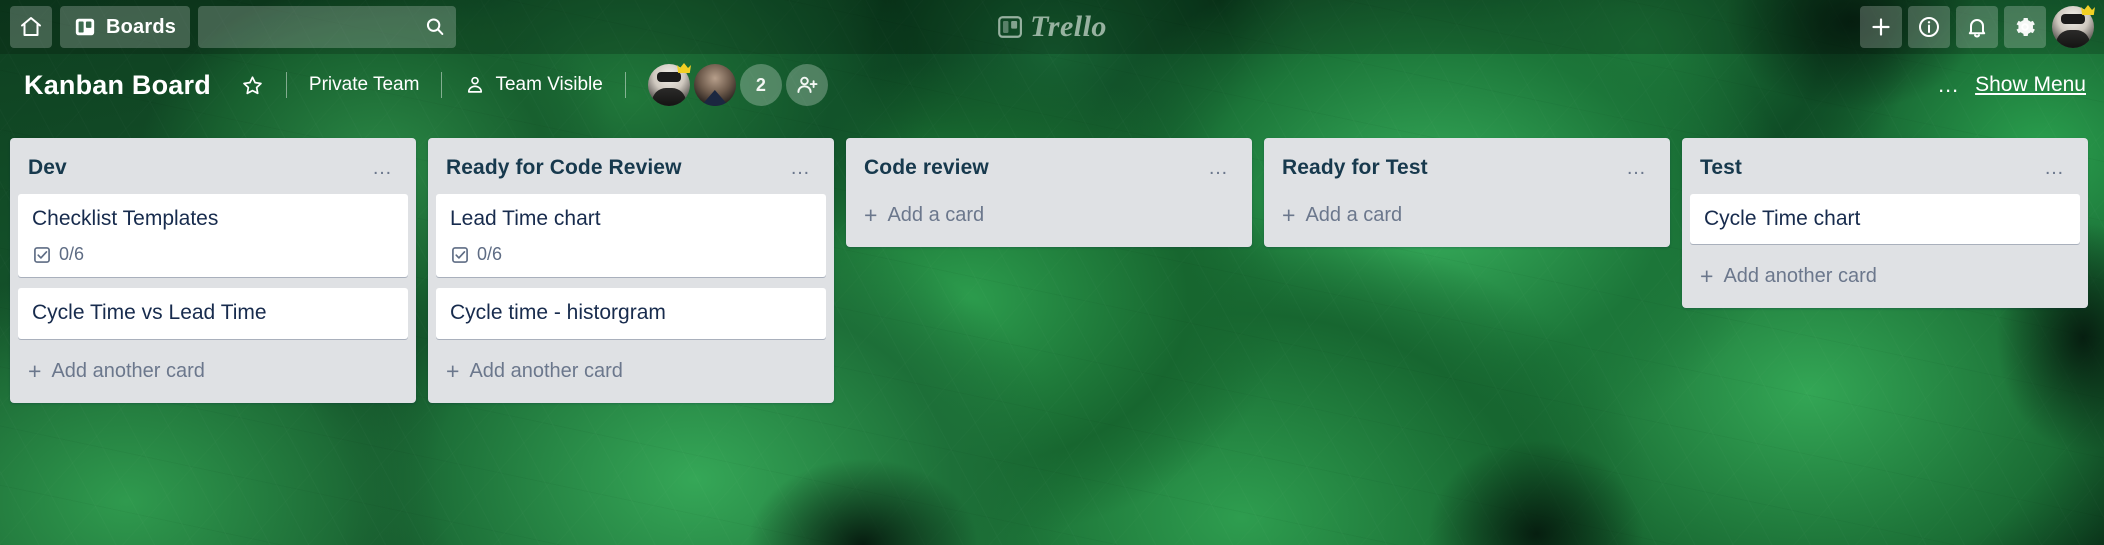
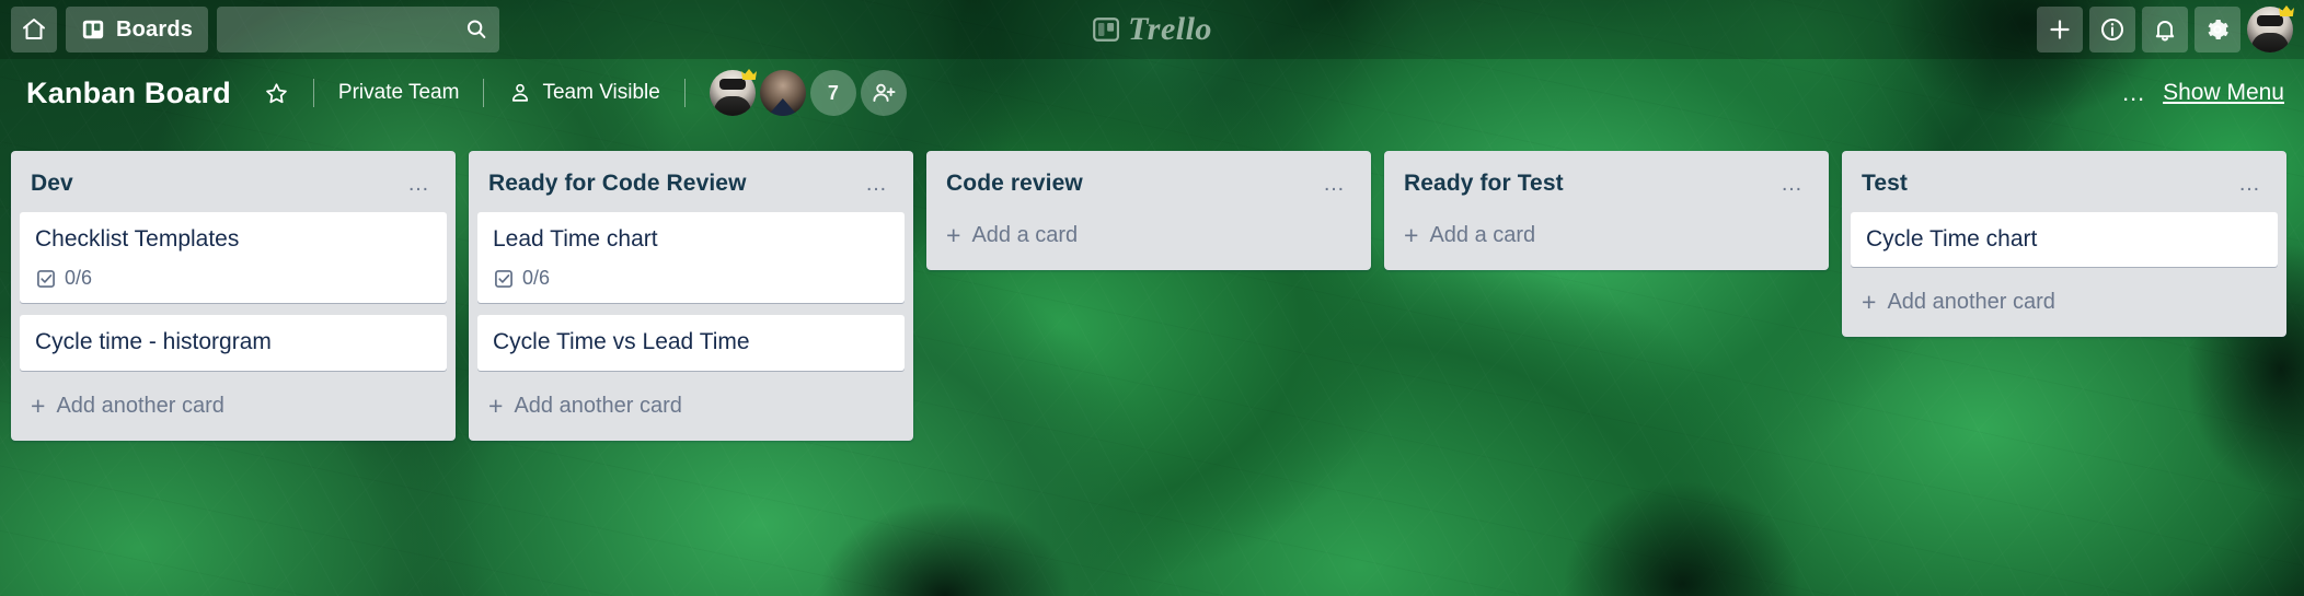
  Boards
  Trello
  Kanban Board
  Private Team
  Team Visible
- 2
+ 7
  …
  Show Menu
  Dev
  …
  Checklist Templates
  0/6
- Cycle Time vs Lead Time
+ Cycle time - historgram
  +
  Add another card
  Ready for Code Review
  …
  Lead Time chart
  0/6
- Cycle time - historgram
+ Cycle Time vs Lead Time
  +
  Add another card
  Code review
  …
  +
  Add a card
  Ready for Test
  …
  +
  Add a card
  Test
  …
  Cycle Time chart
  +
  Add another card
